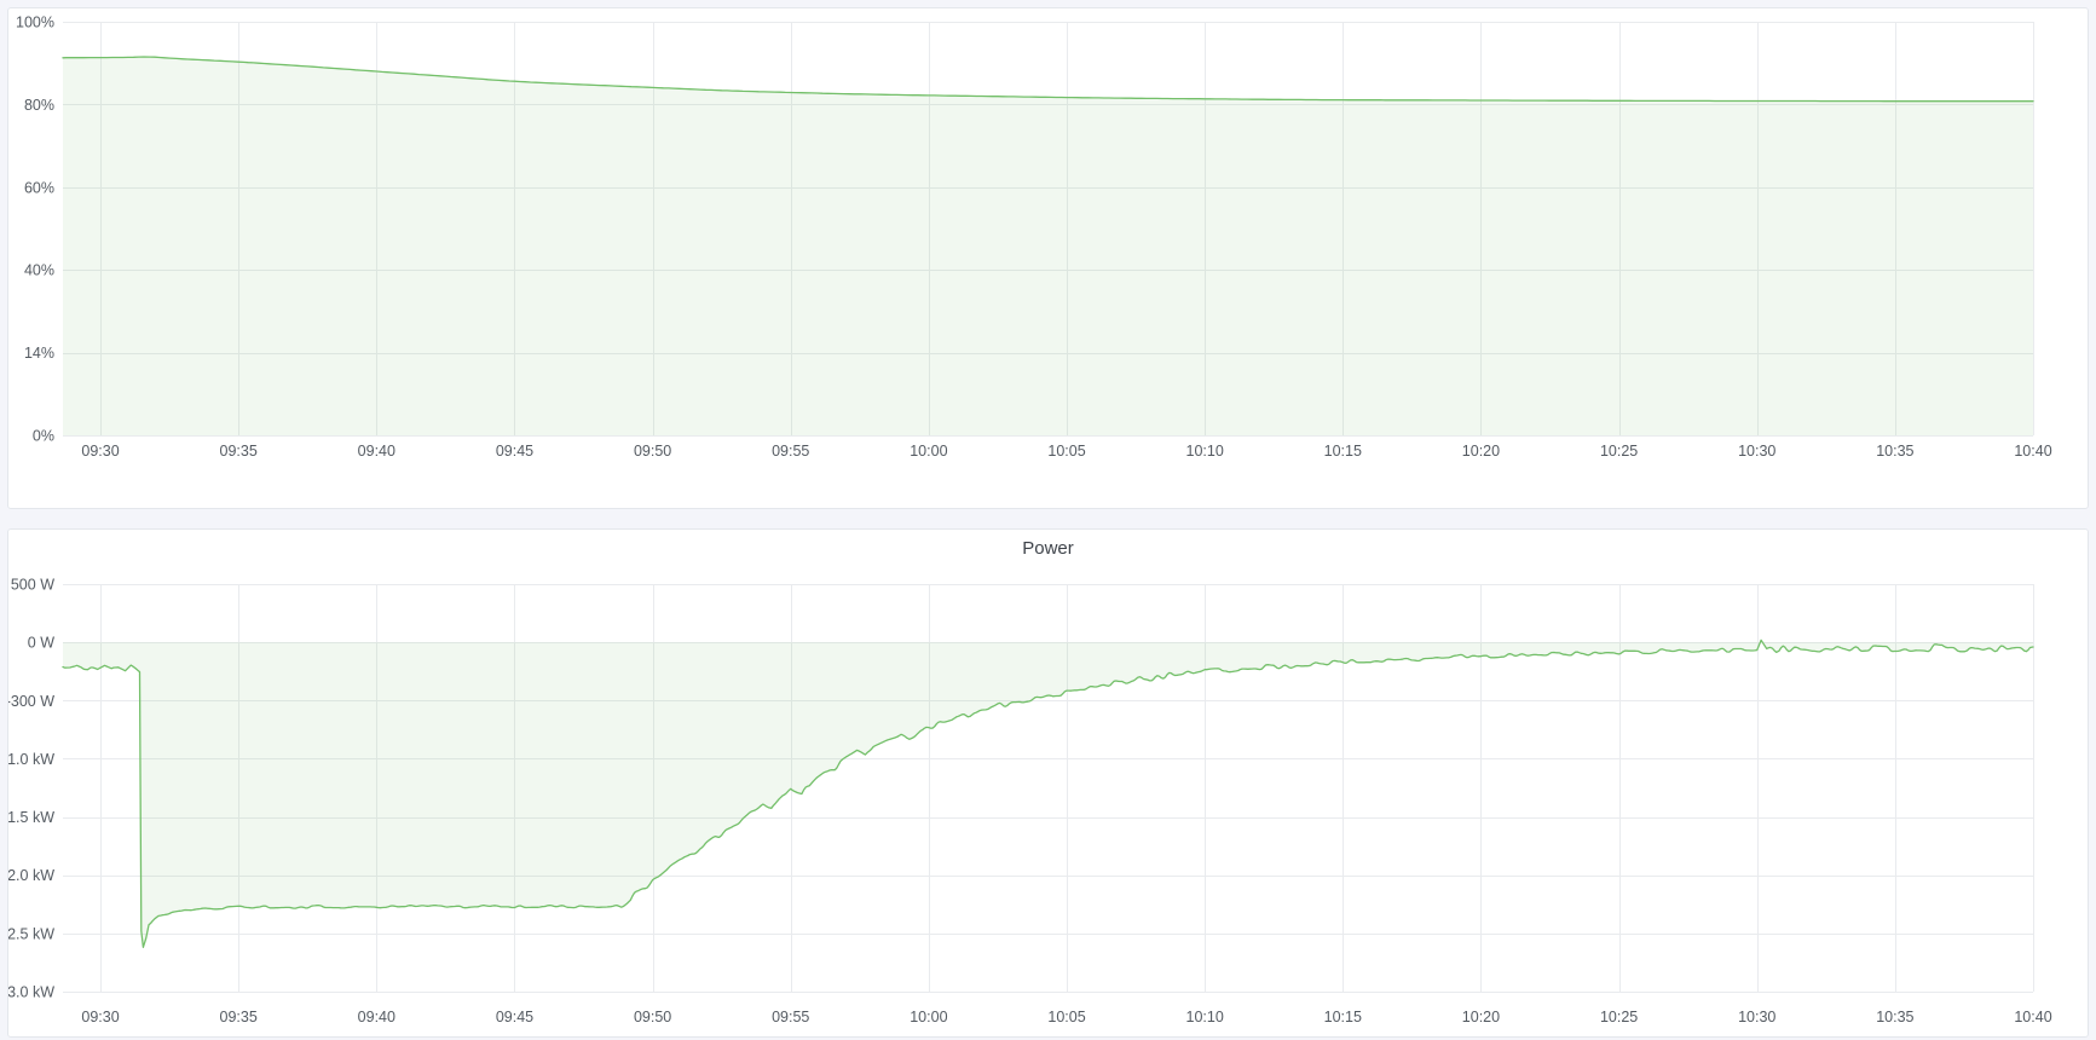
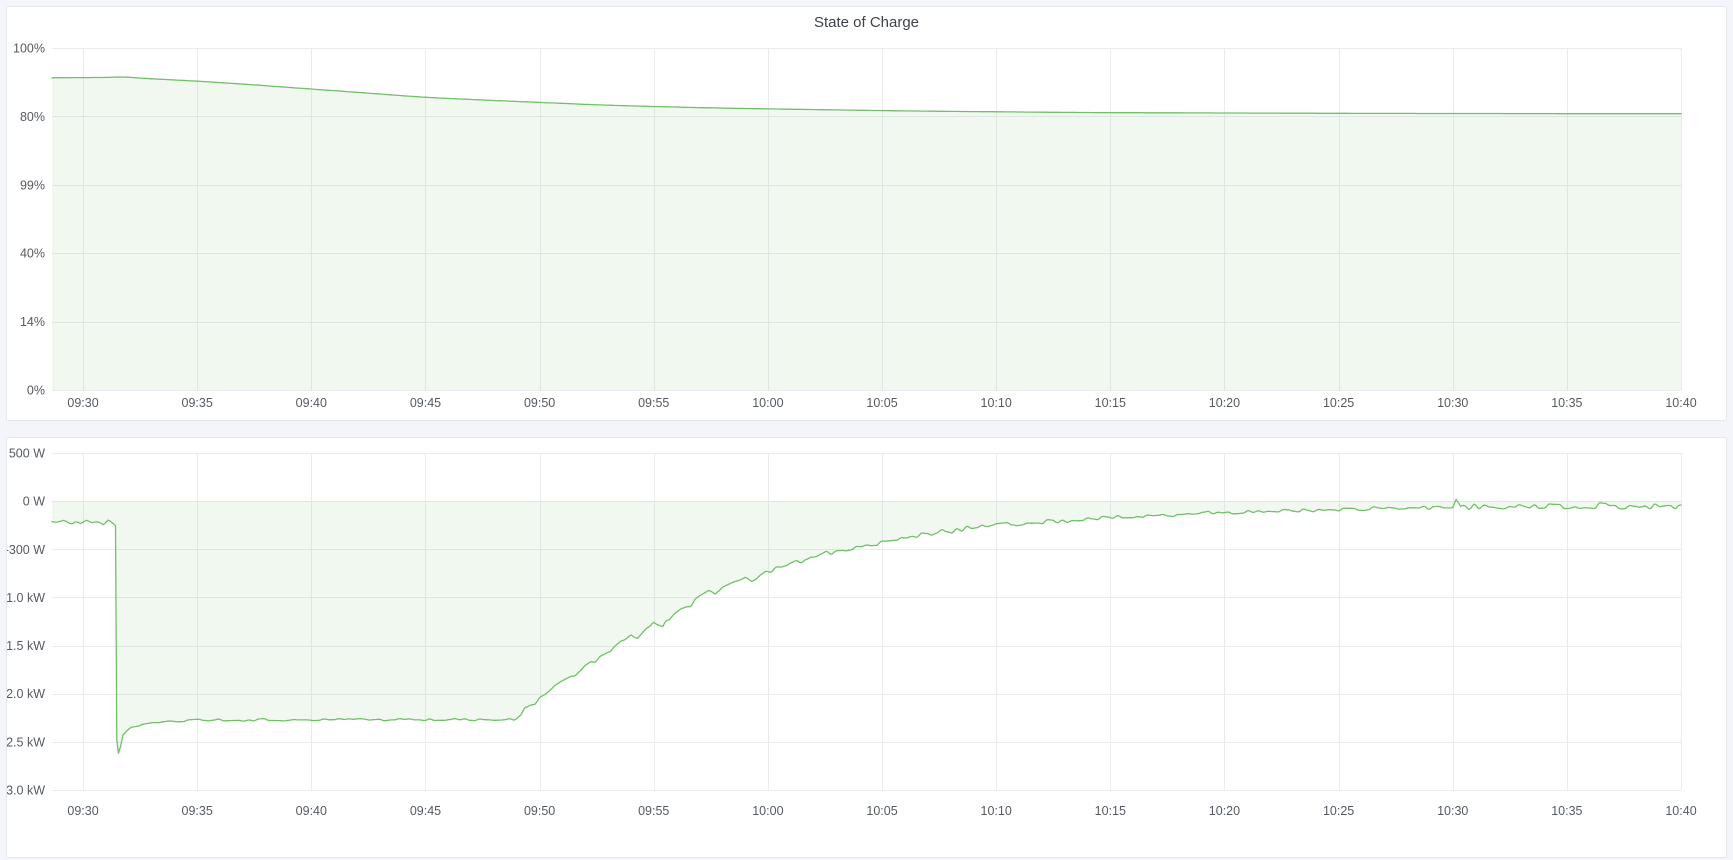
+ State of Charge
  100%
  80%
- 60%
+ 99%
  40%
  14%
  0%
  09:30
  09:35
  09:40
  09:45
  09:50
  09:55
  10:00
  10:05
  10:10
  10:15
  10:20
  10:25
  10:30
  10:35
  10:40
- Power
  500 W
  0 W
  -300 W
  1.0 kW
  1.5 kW
  2.0 kW
  2.5 kW
  3.0 kW
  09:30
  09:35
  09:40
  09:45
  09:50
  09:55
  10:00
  10:05
  10:10
  10:15
  10:20
  10:25
  10:30
  10:35
  10:40
